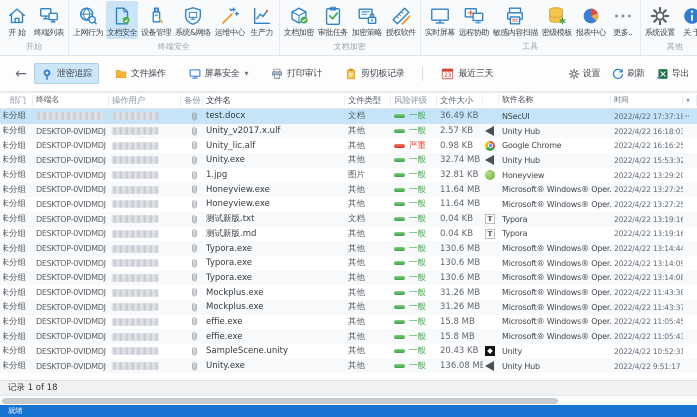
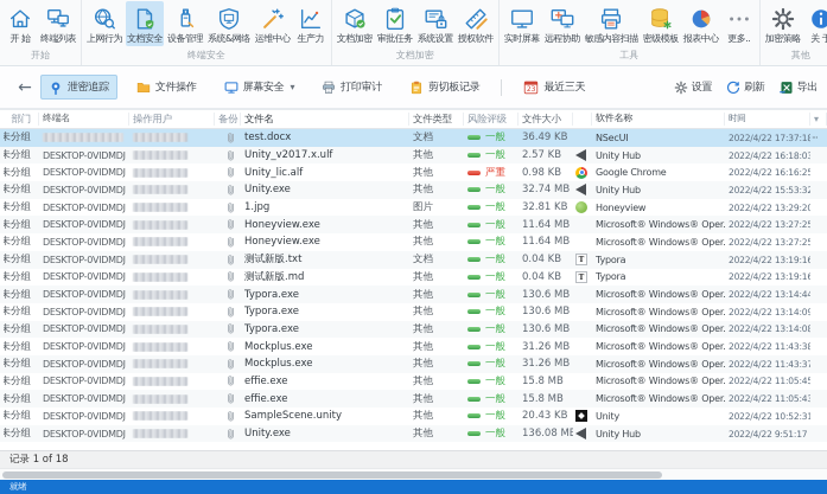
  开 始
  终端列表
  开始
  上网行为
  文档安全
  设备管理
  系统&网络
  运维中心
  生产力
  终端安全
  文档加密
  审批任务
- 加密策略
+ 系统设置
  授权软件
  文档加密
  实时屏幕
  远程协助
  敏感内容扫描
  密级模板
  报表中心
  更多..
  工具
- 系统设置
+ 加密策略
  其他
  ←
  泄密追踪
  文件操作
  屏幕安全
  ▾
  打印审计
  剪切板记录
  最近三天
  设置
  刷新
  导出
  部门
  终端名
  操作用户
  备份
  文件名
  文件类型
  风险评级
  文件大小
  软件名称
  时间
  ▾
  未分组
  test.docx
  文档
  一般
  36.49 KB
  NSecUI
  2022/4/22 17:37:18
  ···
  未分组
  DESKTOP-0VIDMDJ
  Unity_v2017.x.ulf
  其他
  一般
  2.57 KB
  Unity Hub
  2022/4/22 16:18:03
  未分组
  DESKTOP-0VIDMDJ
  Unity_lic.alf
  其他
  严重
  0.98 KB
  Google Chrome
  2022/4/22 16:16:25
  未分组
  DESKTOP-0VIDMDJ
  Unity.exe
  其他
  一般
  32.74 MB
  Unity Hub
  2022/4/22 15:53:32
  未分组
  DESKTOP-0VIDMDJ
  1.jpg
  图片
  一般
  32.81 KB
  Honeyview
  2022/4/22 13:29:20
  未分组
  DESKTOP-0VIDMDJ
  Honeyview.exe
  其他
  一般
  11.64 MB
  Microsoft® Windows® Oper.
  2022/4/22 13:27:25
  未分组
  DESKTOP-0VIDMDJ
  Honeyview.exe
  其他
  一般
  11.64 MB
  Microsoft® Windows® Oper.
  2022/4/22 13:27:25
  未分组
  DESKTOP-0VIDMDJ
  测试新版.txt
  文档
  一般
  0.04 KB
  T
  Typora
  2022/4/22 13:19:16
  未分组
  DESKTOP-0VIDMDJ
  测试新版.md
  其他
  一般
  0.04 KB
  T
  Typora
  2022/4/22 13:19:16
  未分组
  DESKTOP-0VIDMDJ
  Typora.exe
  其他
  一般
  130.6 MB
  Microsoft® Windows® Oper.
  2022/4/22 13:14:44
  未分组
  DESKTOP-0VIDMDJ
  Typora.exe
  其他
  一般
  130.6 MB
  Microsoft® Windows® Oper.
  2022/4/22 13:14:09
  未分组
  DESKTOP-0VIDMDJ
  Typora.exe
  其他
  一般
  130.6 MB
  Microsoft® Windows® Oper.
  2022/4/22 13:14:08
  未分组
  DESKTOP-0VIDMDJ
  Mockplus.exe
  其他
  一般
  31.26 MB
  Microsoft® Windows® Oper.
  2022/4/22 11:43:38
  未分组
  DESKTOP-0VIDMDJ
  Mockplus.exe
  其他
  一般
  31.26 MB
  Microsoft® Windows® Oper.
  2022/4/22 11:43:37
  未分组
  DESKTOP-0VIDMDJ
  effie.exe
  其他
  一般
  15.8 MB
  Microsoft® Windows® Oper.
  2022/4/22 11:05:45
  未分组
  DESKTOP-0VIDMDJ
  effie.exe
  其他
  一般
  15.8 MB
  Microsoft® Windows® Oper.
  2022/4/22 11:05:43
  未分组
  DESKTOP-0VIDMDJ
  SampleScene.unity
  其他
  一般
  20.43 KB
  Unity
  2022/4/22 10:52:31
  未分组
  DESKTOP-0VIDMDJ
  Unity.exe
  其他
  一般
  136.08 MB
  Unity Hub
  2022/4/22 9:51:17
  记录 1 of 18
  就绪
